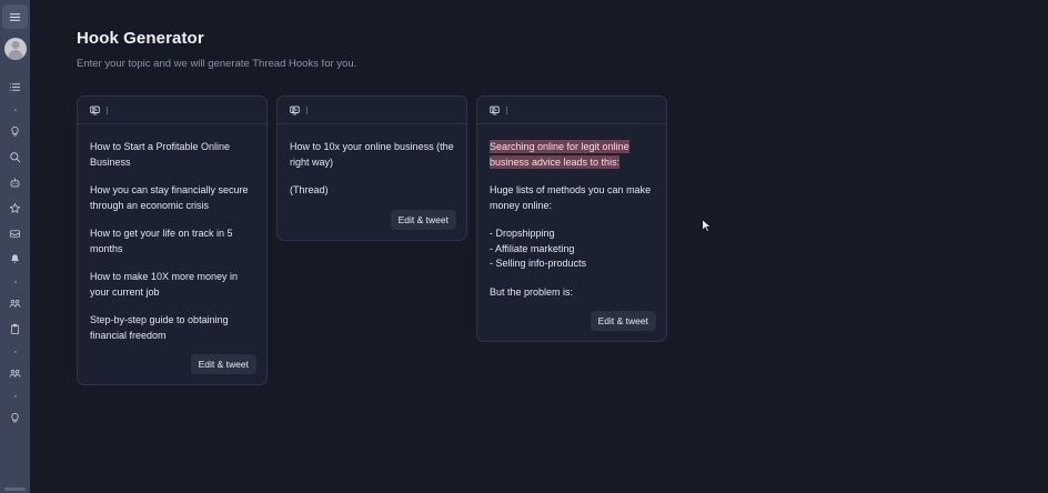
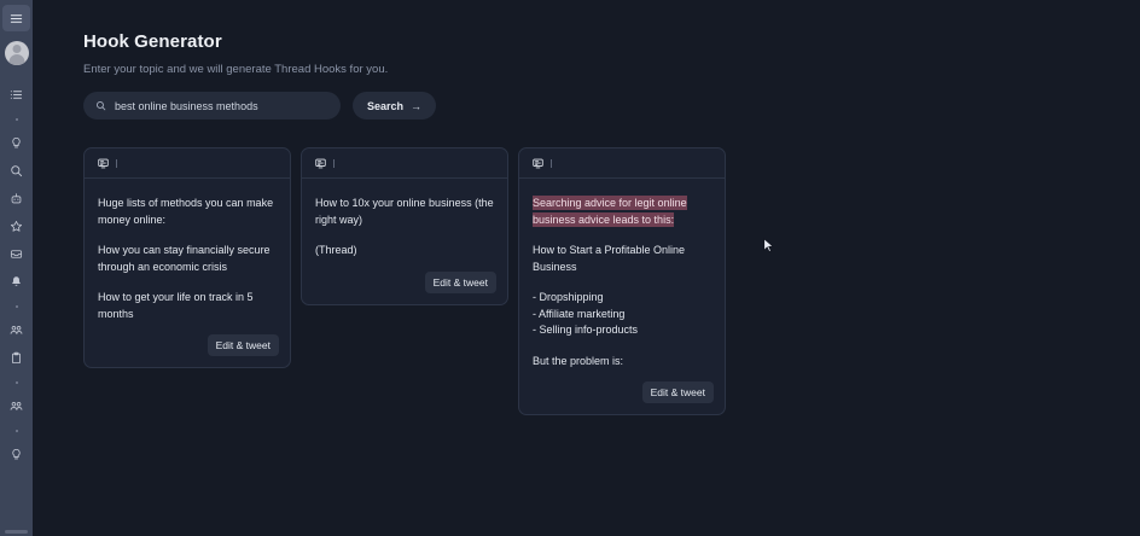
  Hook Generator
  Enter your topic and we will generate Thread Hooks for you.
+ best online business methods
+ Search
+ →
- How to Start a Profitable Online Business
+ Huge lists of methods you can make money online:
  How you can stay financially secure through an economic crisis
  How to get your life on track in 5 months
- How to make 10X more money in your current job
- Step-by-step guide to obtaining financial freedom
  Edit & tweet
  How to 10x your online business (the right way)
  (Thread)
  Edit & tweet
- Searching online for legit online business advice leads to this:
+ Searching advice for legit online business advice leads to this:
- Huge lists of methods you can make money online:
+ How to Start a Profitable Online Business
  - Dropshipping
  - Affiliate marketing
  - Selling info-products
  But the problem is:
  Edit & tweet
